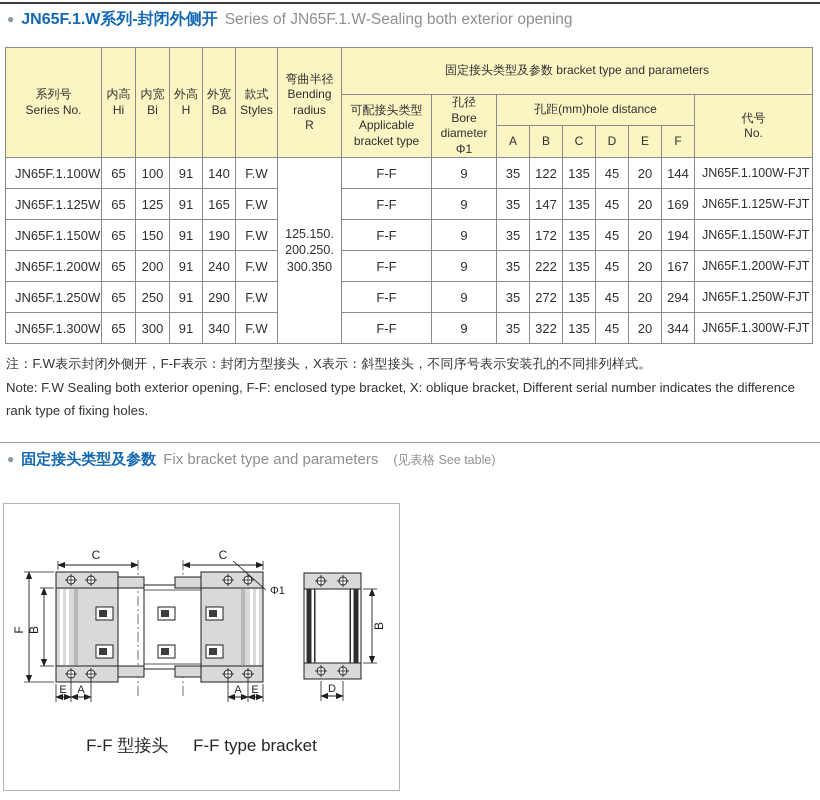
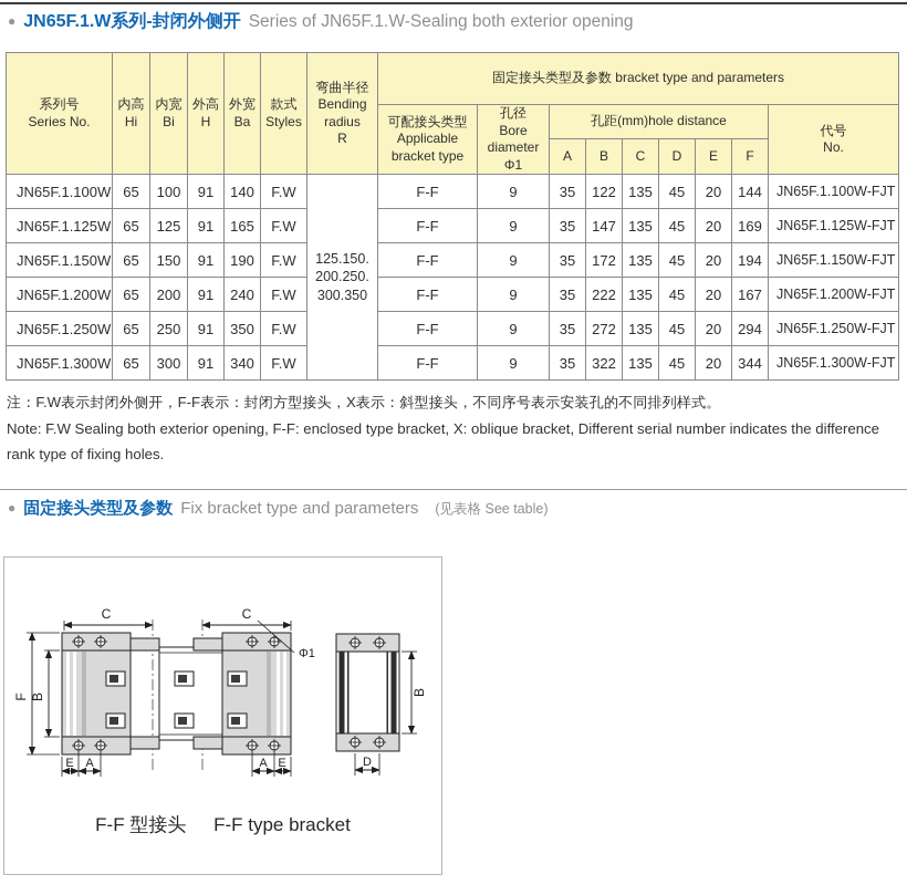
  ●
  JN65F.1.W系列-封闭外侧开
  Series of JN65F.1.W-Sealing both exterior opening
  系列号 Series No.	内高 Hi	内宽 Bi	外高 H	外宽 Ba	款式 Styles	弯曲半径 Bending radius R	固定接头类型及参数 bracket type and parameters
  可配接头类型 Applicable bracket type	孔径 Bore diameter Φ1	孔距(mm)hole distance	代号 No.
  A	B	C	D	E	F
  JN65F.1.100W	65	100	91	140	F.W	125.150.200.250.300.350	F-F	9	35	122	135	45	20	144	JN65F.1.100W-FJT
  JN65F.1.125W	65	125	91	165	F.W	F-F	9	35	147	135	45	20	169	JN65F.1.125W-FJT
  JN65F.1.150W	65	150	91	190	F.W	F-F	9	35	172	135	45	20	194	JN65F.1.150W-FJT
  JN65F.1.200W	65	200	91	240	F.W	F-F	9	35	222	135	45	20	167	JN65F.1.200W-FJT
- JN65F.1.250W	65	250	91	290	F.W	F-F	9	35	272	135	45	20	294	JN65F.1.250W-FJT
+ JN65F.1.250W	65	250	91	350	F.W	F-F	9	35	272	135	45	20	294	JN65F.1.250W-FJT
  JN65F.1.300W	65	300	91	340	F.W	F-F	9	35	322	135	45	20	344	JN65F.1.300W-FJT
  注：F.W表示封闭外侧开，F-F表示：封闭方型接头，X表示：斜型接头，不同序号表示安装孔的不同排列样式。
  Note: F.W Sealing both exterior opening, F-F: enclosed type bracket, X: oblique bracket, Different serial number indicates the difference rank type of fixing holes.
  ●
  固定接头类型及参数
  Fix bracket type and parameters
  (见表格 See table)
  C
  C
  E
  A
  A
  E
  Φ1
  D
  F-F 型接头 F-F type bracket
